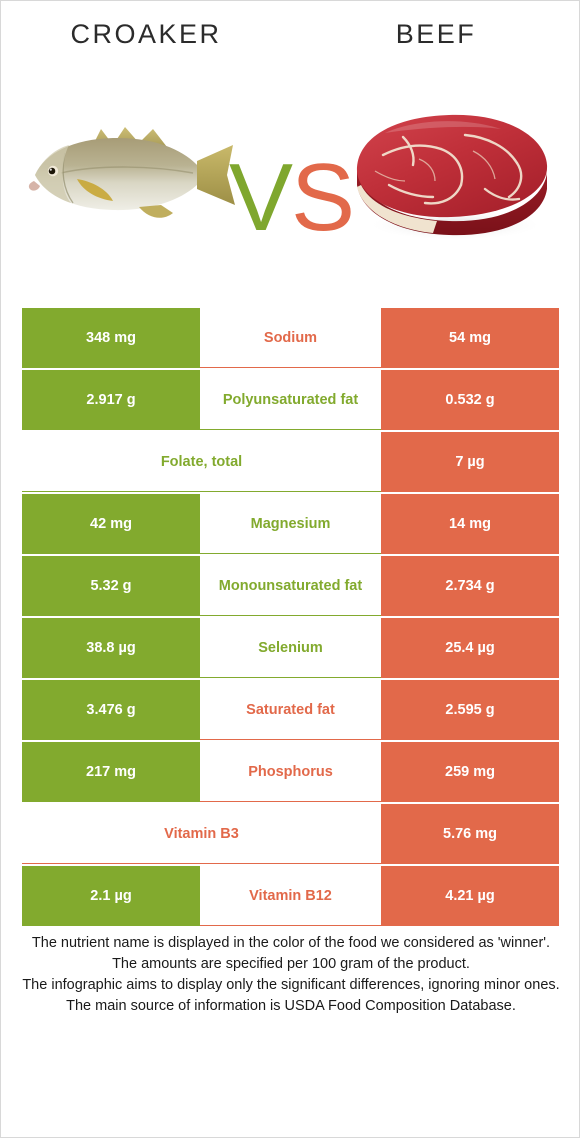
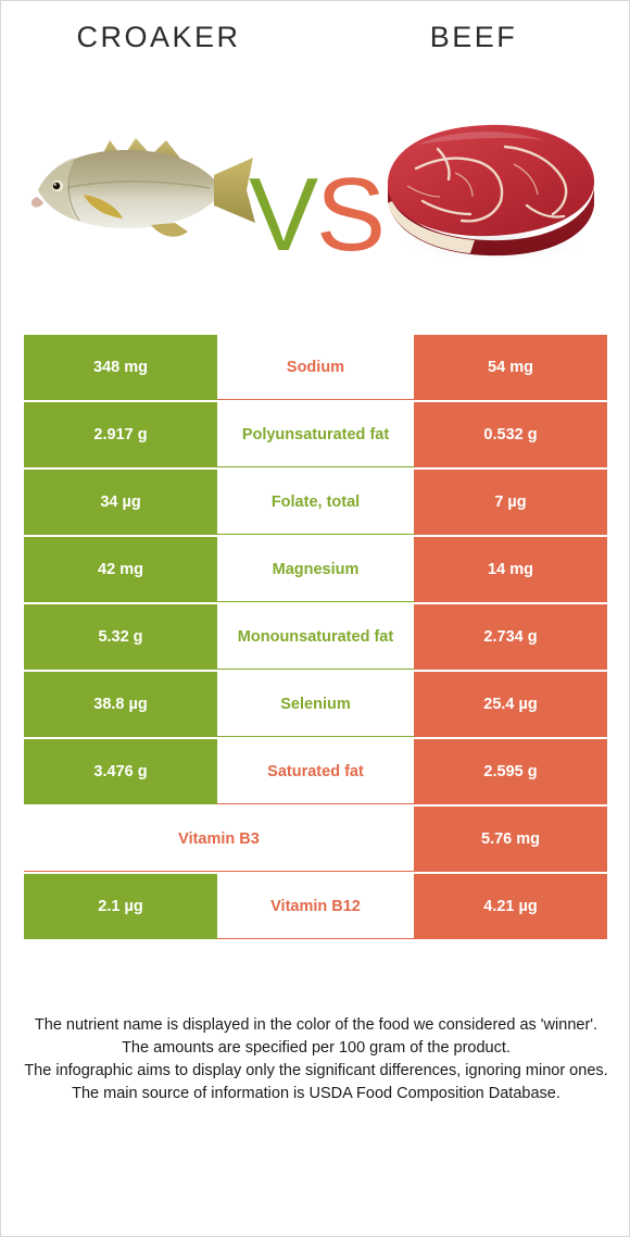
  CROAKER
  BEEF
  VS
  348 mg
  Sodium
  54 mg
  2.917 g
  Polyunsaturated fat
  0.532 g
+ 34 µg
  Folate, total
  7 µg
  42 mg
  Magnesium
  14 mg
  5.32 g
  Monounsaturated fat
  2.734 g
  38.8 µg
  Selenium
  25.4 µg
  3.476 g
  Saturated fat
  2.595 g
- 217 mg
- Phosphorus
- 259 mg
  Vitamin B3
  5.76 mg
  2.1 µg
  Vitamin B12
  4.21 µg
  The nutrient name is displayed in the color of the food we considered as 'winner'.
  The amounts are specified per 100 gram of the product.
  The infographic aims to display only the significant differences, ignoring minor ones.
  The main source of information is USDA Food Composition Database.
